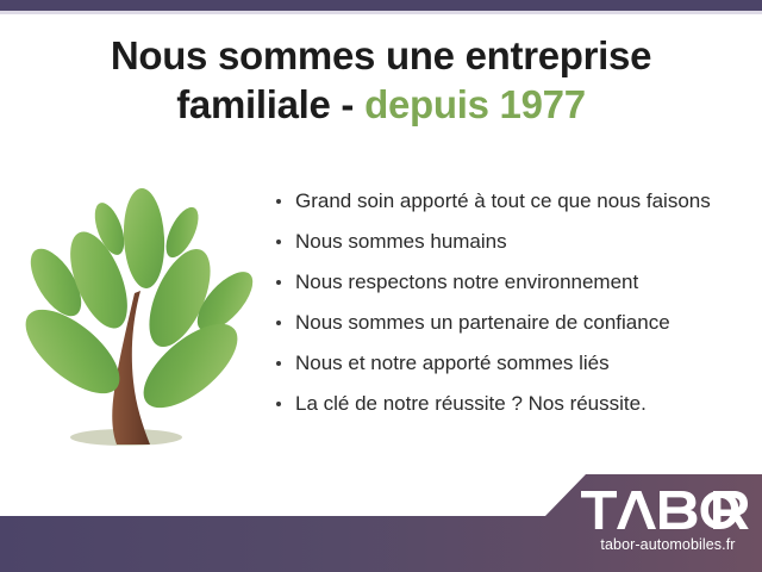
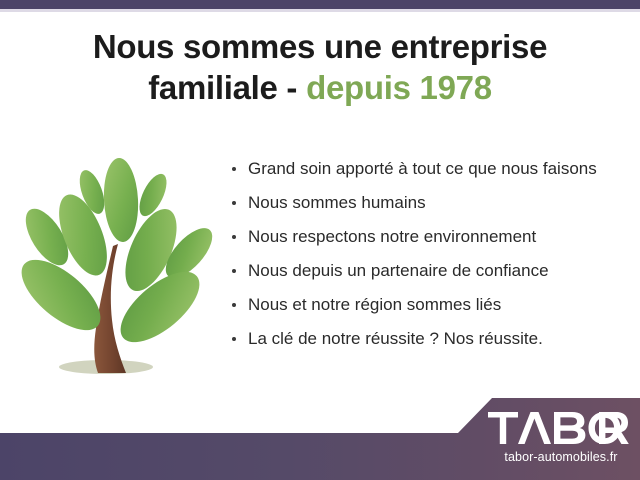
  Nous sommes une entreprise
- familiale - depuis 1977
+ familiale - depuis 1978
  Grand soin apporté à tout ce que nous faisons
  Nous sommes humains
  Nous respectons notre environnement
- Nous sommes un partenaire de confiance
+ Nous depuis un partenaire de confiance
- Nous et notre apporté sommes liés
+ Nous et notre région sommes liés
  La clé de notre réussite ? Nos réussite.
  tabor-automobiles.fr
